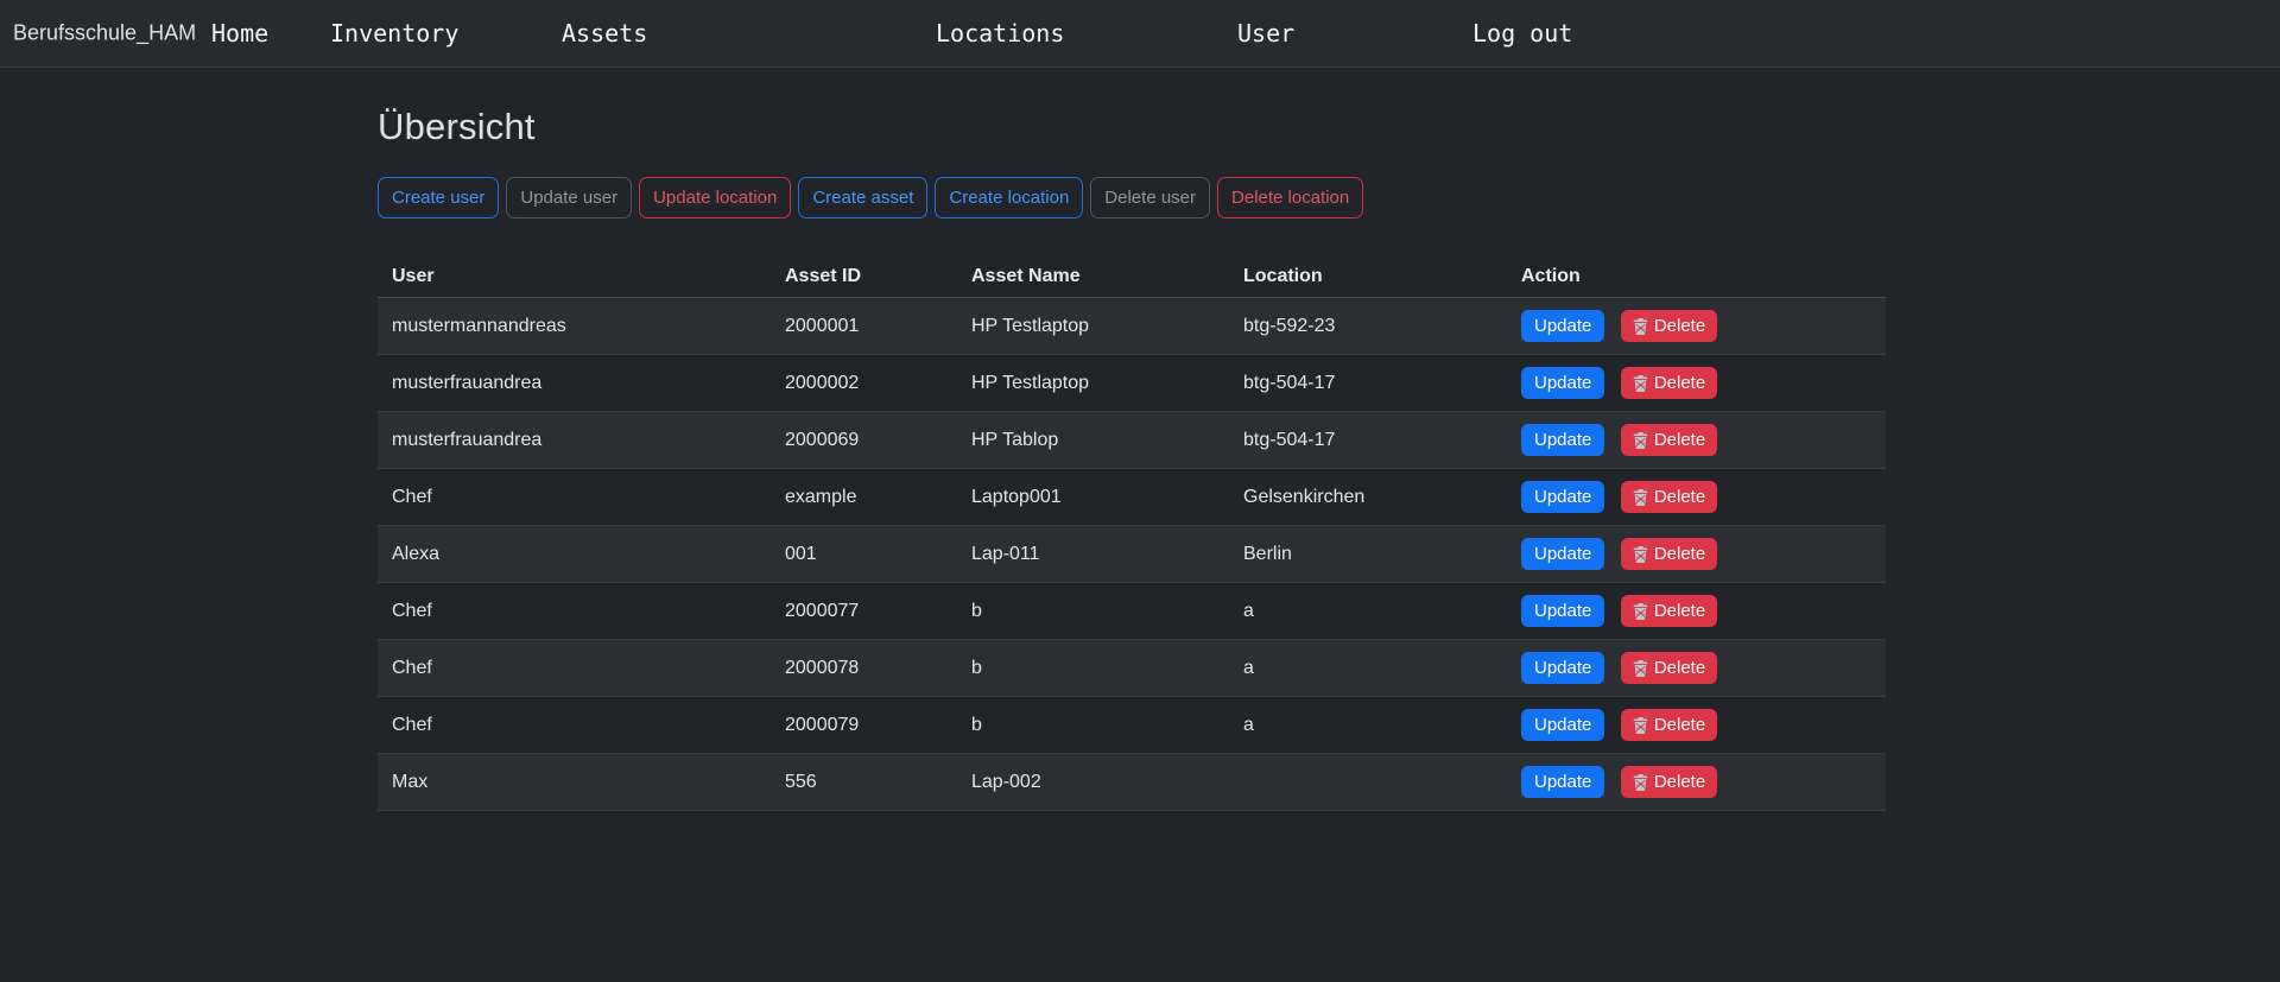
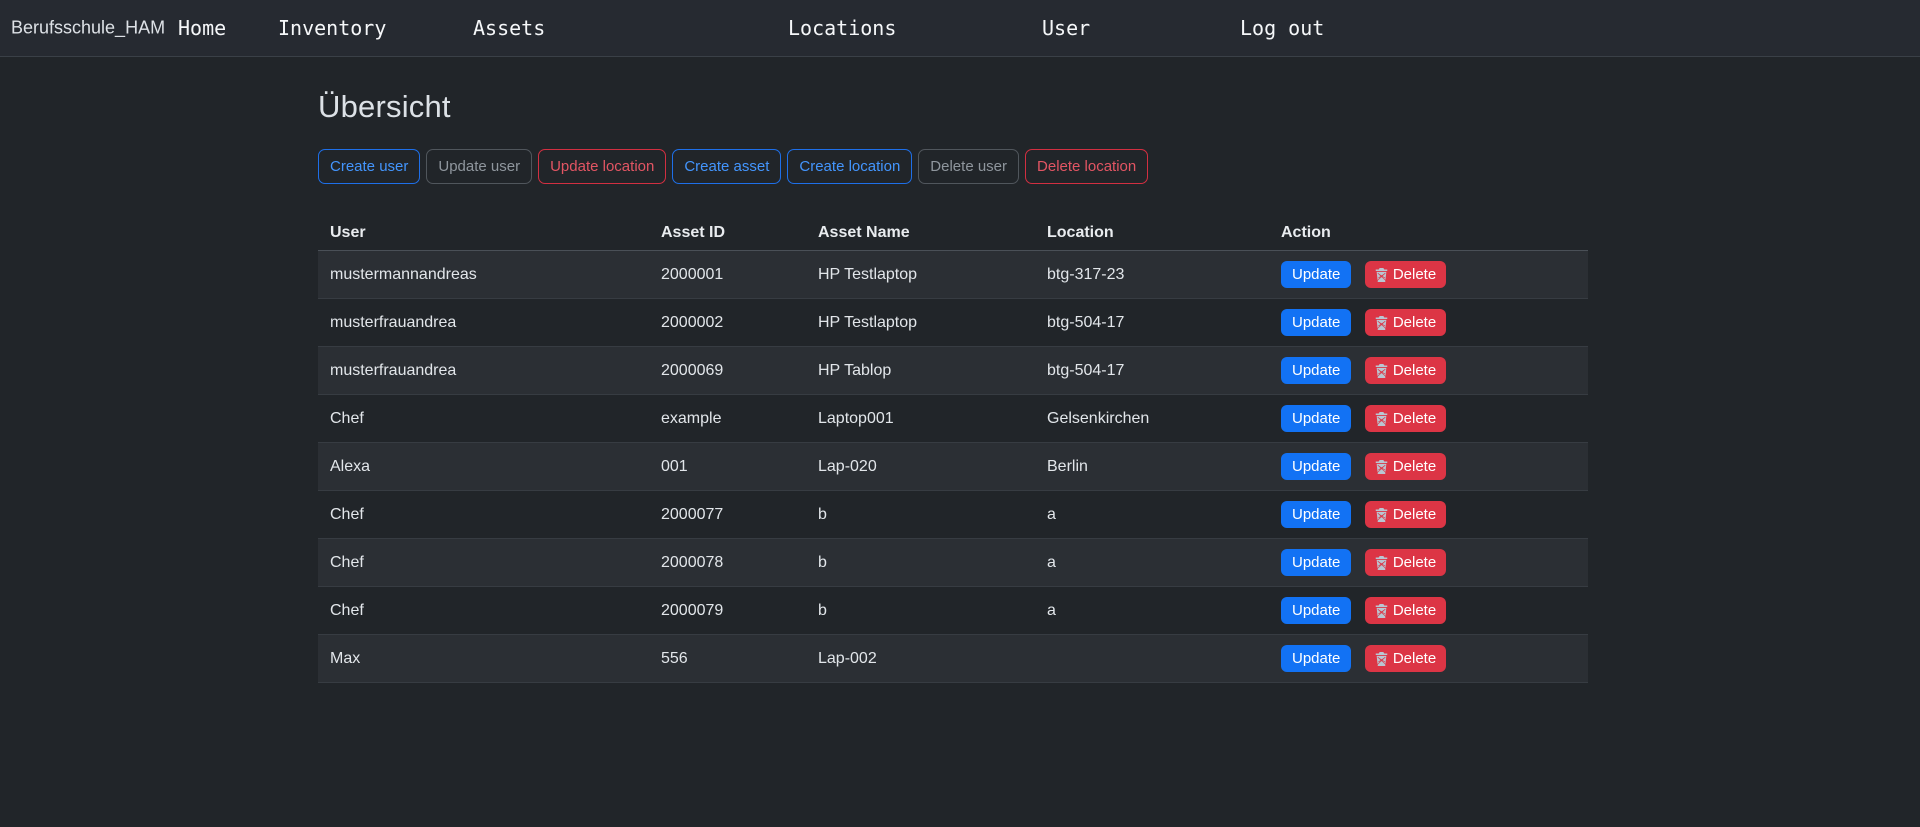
  Berufsschule_HAM
  Home
  Inventory
  Assets
  Locations
  User
  Log out
  Übersicht
  Create user
  Update user
  Update location
  Create asset
  Create location
  Delete user
  Delete location
  User	Asset ID	Asset Name	Location	Action
- mustermannandreas	2000001	HP Testlaptop	btg-592-23	Update Delete
+ mustermannandreas	2000001	HP Testlaptop	btg-317-23	Update Delete
  musterfrauandrea	2000002	HP Testlaptop	btg-504-17	Update Delete
  musterfrauandrea	2000069	HP Tablop	btg-504-17	Update Delete
  Chef	example	Laptop001	Gelsenkirchen	Update Delete
- Alexa	001	Lap-011	Berlin	Update Delete
+ Alexa	001	Lap-020	Berlin	Update Delete
  Chef	2000077	b	a	Update Delete
  Chef	2000078	b	a	Update Delete
  Chef	2000079	b	a	Update Delete
  Max	556	Lap-002		Update Delete
